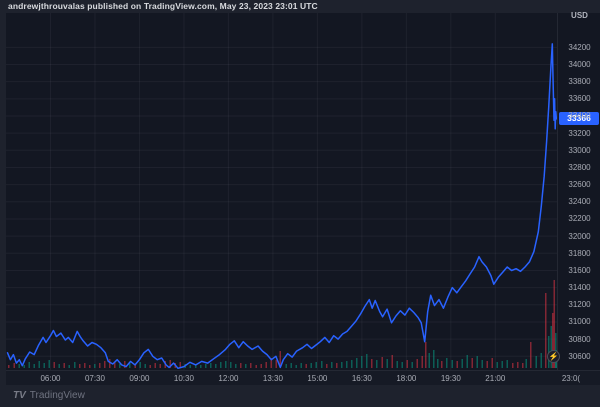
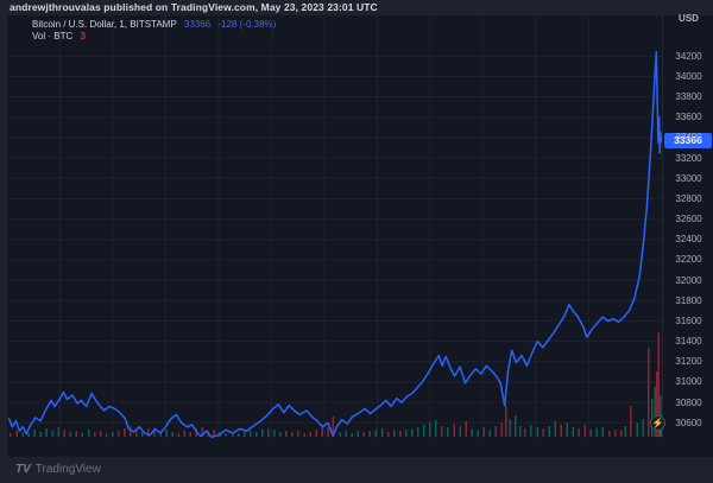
  andrewjthrouvalas published on TradingView.com, May 23, 2023 23:01 UTC
+ Bitcoin / U.S. Dollar, 1, BITSTAMP 33366 -128 (-0.38%)
+ Vol · BTC 3
  USD
  33366
  ⚡
  34200
  34000
  33800
  33600
  33400
  33200
  33000
  32800
  32600
  32400
  32200
  32000
  31800
  31600
  31400
  31200
  31000
  30800
  30600
- 06:00
- 07:30
- 09:00
- 10:30
- 12:00
- 13:30
- 15:00
- 16:30
- 18:00
- 19:30
- 21:00
- 23:0(
  TV
  TradingView
